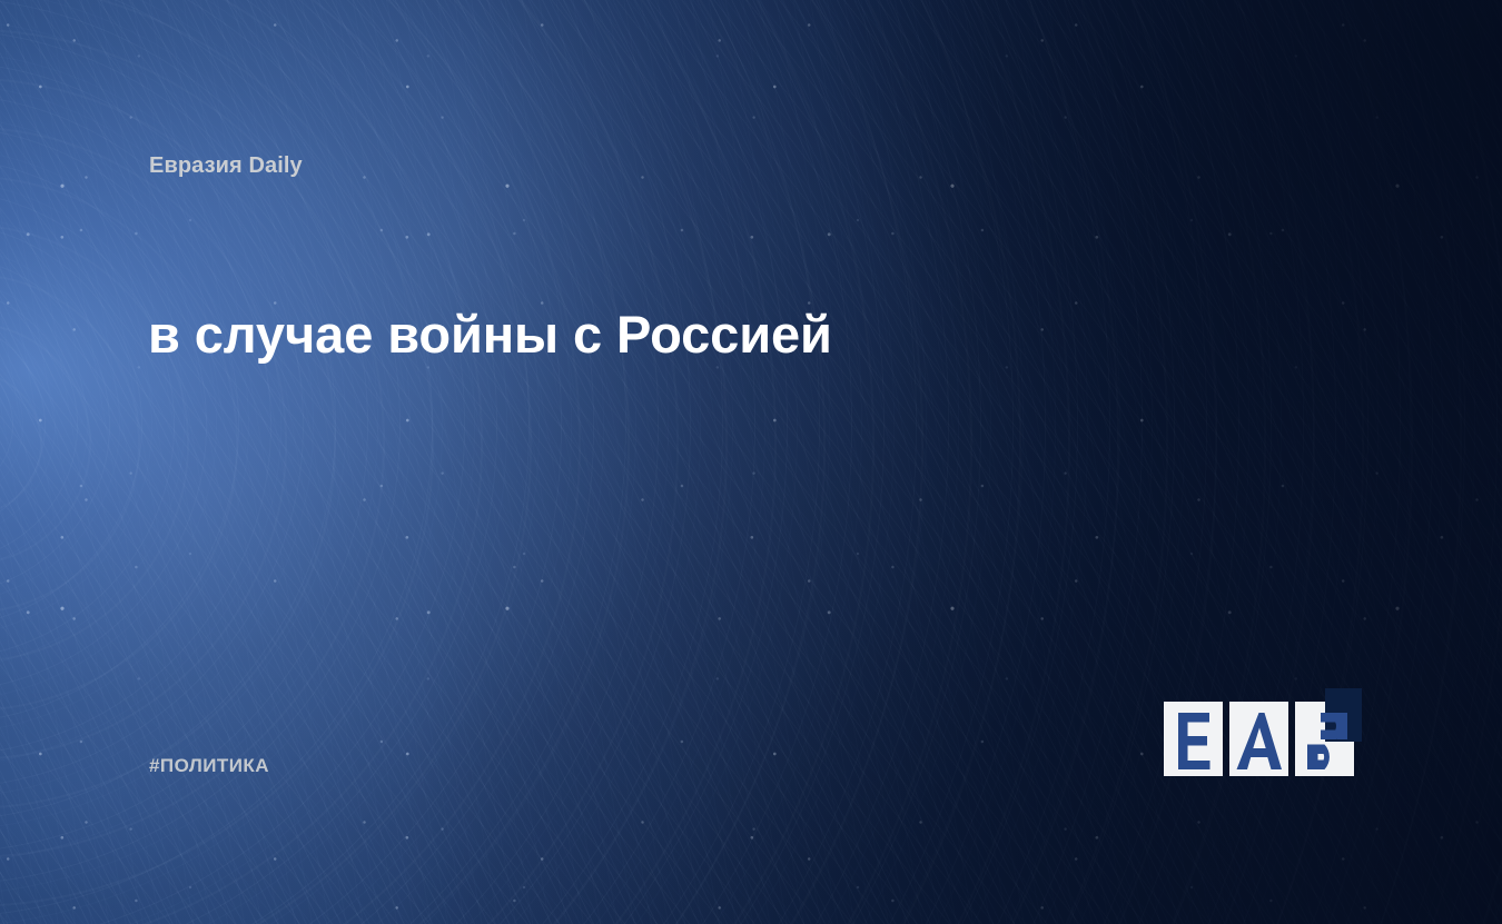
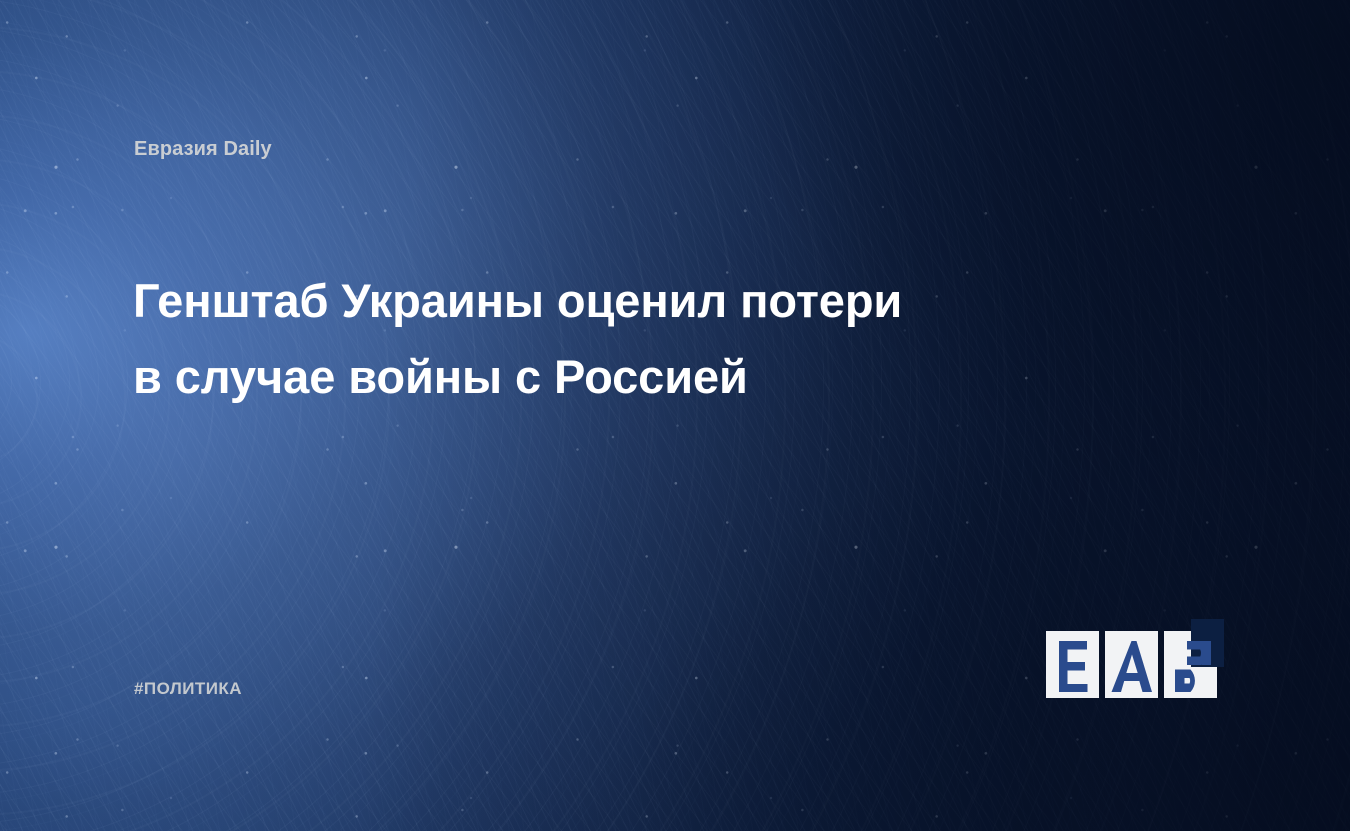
  Евразия Daily
+ Генштаб Украины оценил потери
  в случае войны с Россией
  #ПОЛИТИКА
